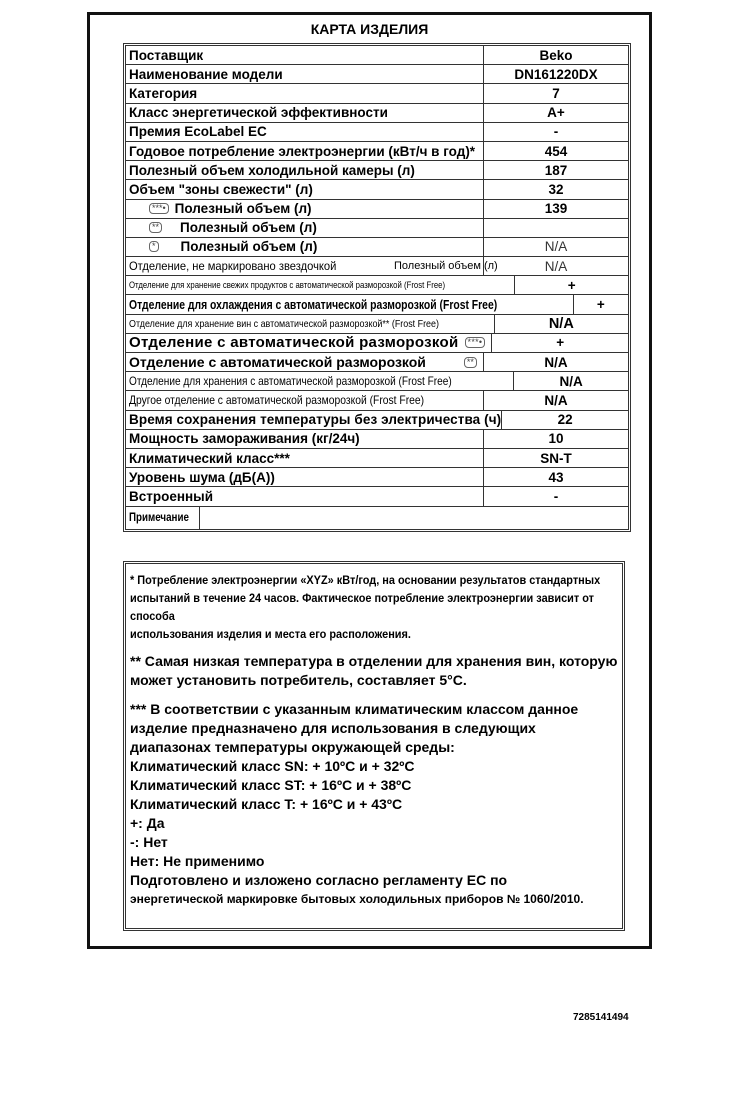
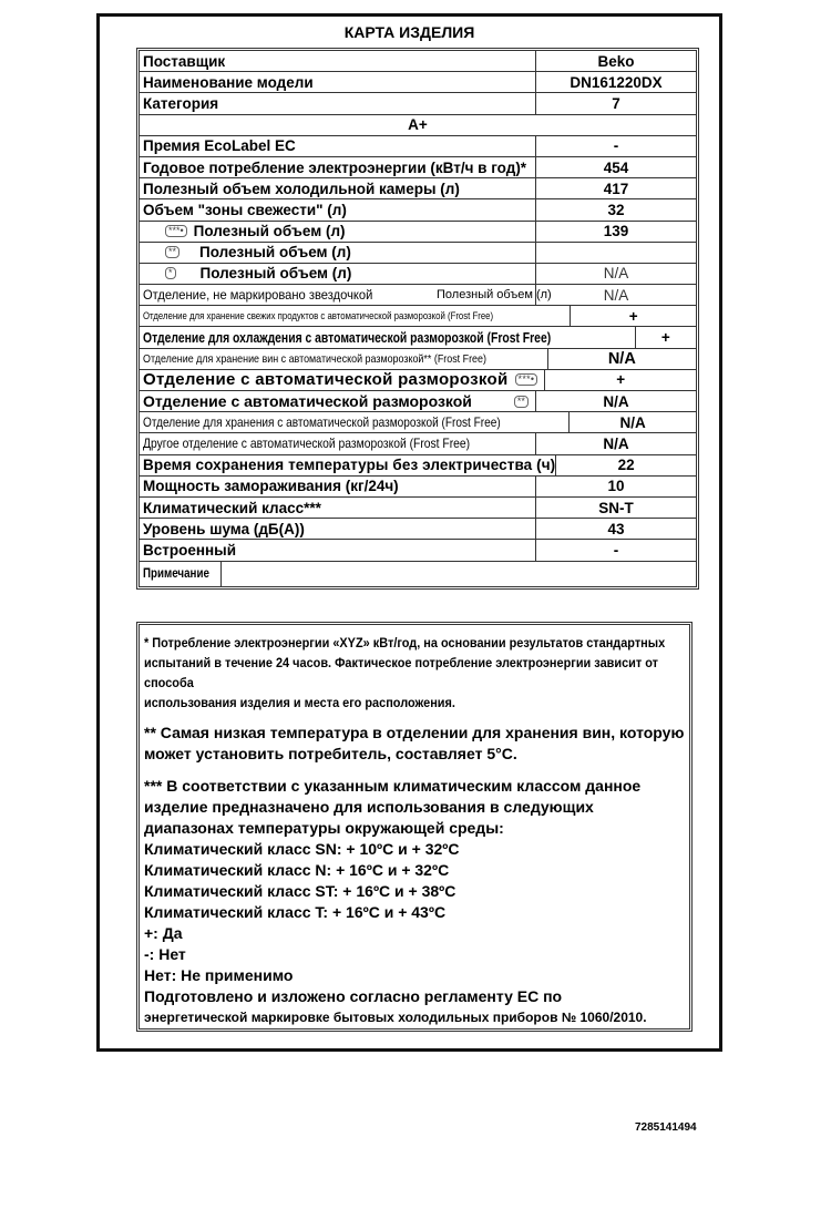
  КАРТА ИЗДЕЛИЯ
  Поставщик
  Beko
  Наименование модели
  DN161220DX
  Категория
  7
- Класс энергетической эффективности
  A+
  Премия EcoLabel ЕС
  -
  Годовое потребление электроэнергии (кВт/ч в год)*
  454
  Полезный объем холодильной камеры (л)
- 187
+ 417
  Объем "зоны свежести" (л)
  32
  ***•
  Полезный объем (л)
  139
  **
  Полезный объем (л)
  *
  Полезный объем (л)
  N/A
  Отделение, не маркировано звездочкой
  Полезный объем (л)
  N/A
  Отделение для хранение свежих продуктов с автоматической разморозкой (Frost Free)
  +
  Отделение для охлаждения с автоматической разморозкой (Frost Free)
  +
  Отделение для хранение вин с автоматической разморозкой** (Frost Free)
  N/A
  Отделение с автоматической разморозкой
  ***•
  +
  Отделение с автоматической разморозкой
  **
  N/A
  Отделение для хранения с автоматической разморозкой (Frost Free)
  N/A
  Другое отделение с автоматической разморозкой (Frost Free)
  N/A
  Время сохранения температуры без электричества (ч)
  22
  Мощность замораживания (кг/24ч)
  10
  Климатический класс***
  SN-T
  Уровень шума (дБ(А))
  43
  Встроенный
  -
  Примечание
  * Потребление электроэнергии «XYZ» кВт/год, на основании результатов стандартных
  испытаний в течение 24 часов. Фактическое потребление электроэнергии зависит от способа
  использования изделия и места его расположения.
  ** Самая низкая температура в отделении для хранения вин, которую
  может установить потребитель, составляет 5°C.
  *** В соответствии с указанным климатическим классом данное
  изделие предназначено для использования в следующих
  диапазонах температуры окружающей среды:
  Климатический класс SN: + 10ºC и + 32ºC
+ Климатический класс N: + 16ºC и + 32ºC
  Климатический класс ST: + 16ºC и + 38ºC
  Климатический класс T: + 16ºC и + 43ºC
  +: Да
  -: Нет
  Нет: Не применимо
  Подготовлено и изложено согласно регламенту ЕС по
  энергетической маркировке бытовых холодильных приборов № 1060/2010.
  7285141494
